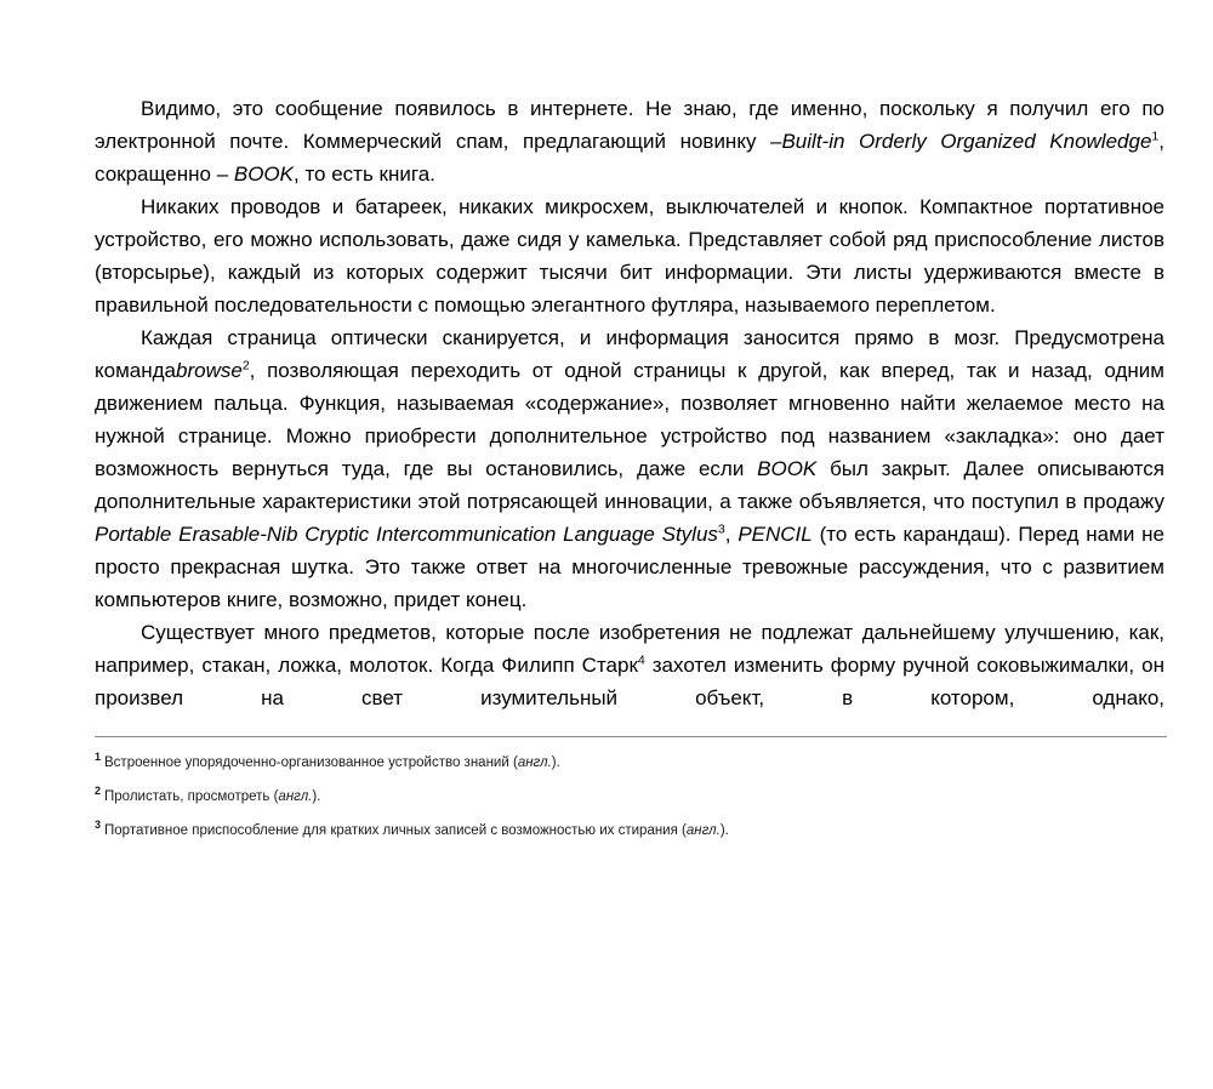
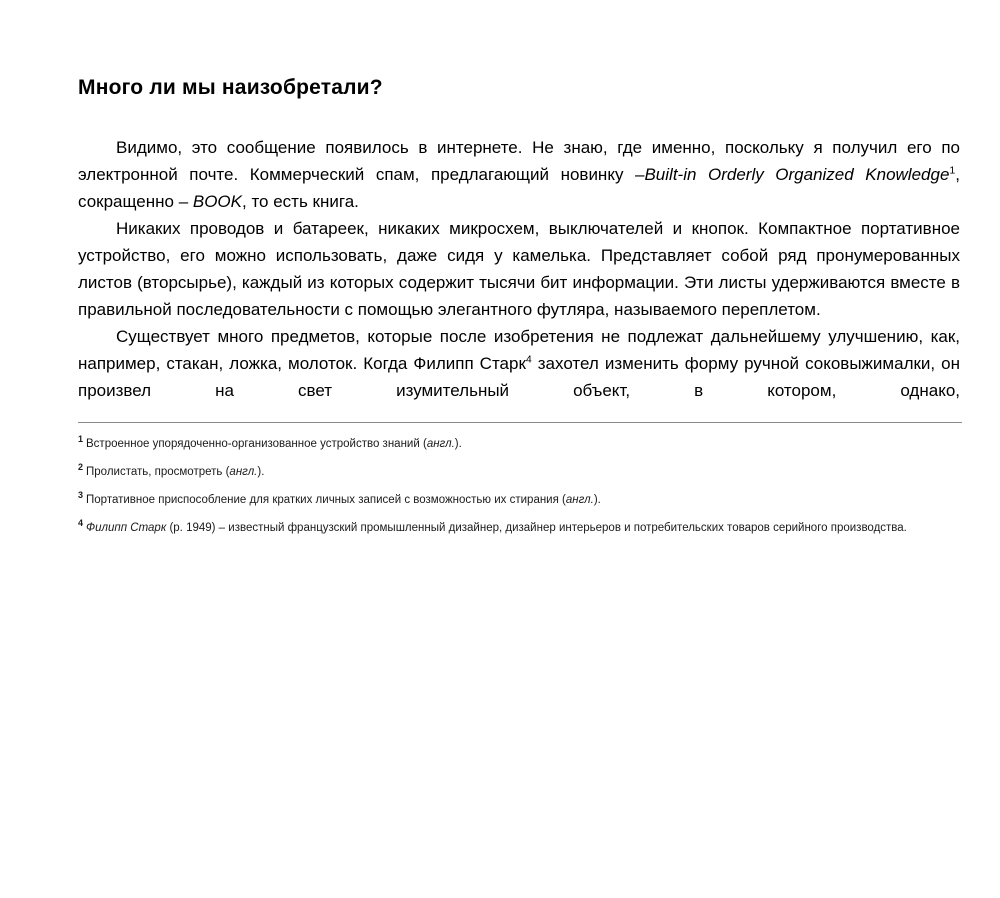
+ Много ли мы наизобретали?
  Видимо, это сообщение появилось в интернете. Не знаю, где именно, поскольку я получил его по электронной почте. Коммерческий спам, предлагающий новинку –Built-in Orderly Organized Knowledge1, сокращенно – BOOK, то есть книга.
- Никаких проводов и батареек, никаких микросхем, выключателей и кнопок. Компактное портативное устройство, его можно использовать, даже сидя у камелька. Представляет собой ряд приспособление листов (вторсырье), каждый из которых содержит тысячи бит информации. Эти листы удерживаются вместе в правильной последовательности с помощью элегантного футляра, называемого переплетом.
+ Никаких проводов и батареек, никаких микросхем, выключателей и кнопок. Компактное портативное устройство, его можно использовать, даже сидя у камелька. Представляет собой ряд пронумерованных листов (вторсырье), каждый из которых содержит тысячи бит информации. Эти листы удерживаются вместе в правильной последовательности с помощью элегантного футляра, называемого переплетом.
- Каждая страница оптически сканируется, и информация заносится прямо в мозг. Предусмотрена командаbrowse2, позволяющая переходить от одной страницы к другой, как вперед, так и назад, одним движением пальца. Функция, называемая «содержание», позволяет мгновенно найти желаемое место на нужной странице. Можно приобрести дополнительное устройство под названием «закладка»: оно дает возможность вернуться туда, где вы остановились, даже если BOOK был закрыт. Далее описываются дополнительные характеристики этой потрясающей инновации, а также объявляется, что поступил в продажу Portable Erasable-Nib Cryptic Intercommunication Language Stylus3, PENCIL (то есть карандаш). Перед нами не просто прекрасная шутка. Это также ответ на многочисленные тревожные рассуждения, что с развитием компьютеров книге, возможно, придет конец.
  Существует много предметов, которые после изобретения не подлежат дальнейшему улучшению, как, например, стакан, ложка, молоток. Когда Филипп Старк4 захотел изменить форму ручной соковыжималки, он произвел на свет изумительный объект, в котором, однако,
  1 Встроенное упорядоченно-организованное устройство знаний (англ.).
  2 Пролистать, просмотреть (англ.).
  3 Портативное приспособление для кратких личных записей с возможностью их стирания (англ.).
+ 4 Филипп Старк (р. 1949) – известный французский промышленный дизайнер, дизайнер интерьеров и потребительских товаров серийного производства.
